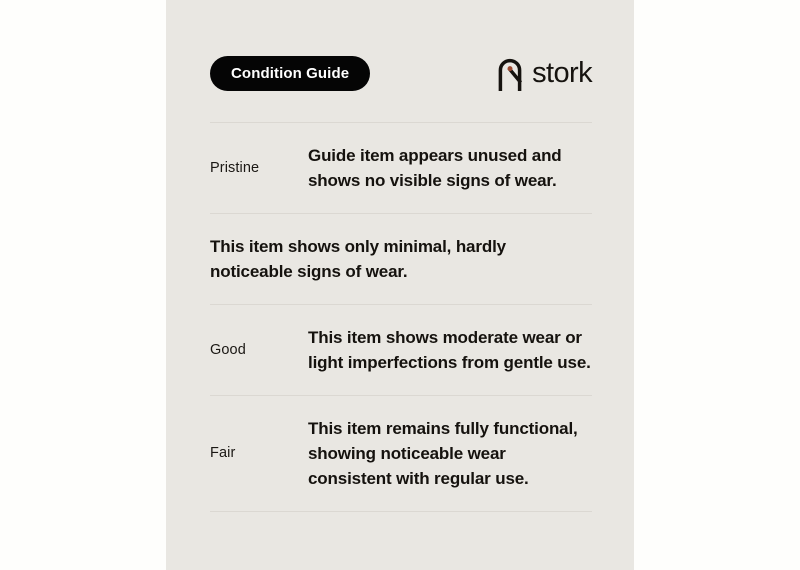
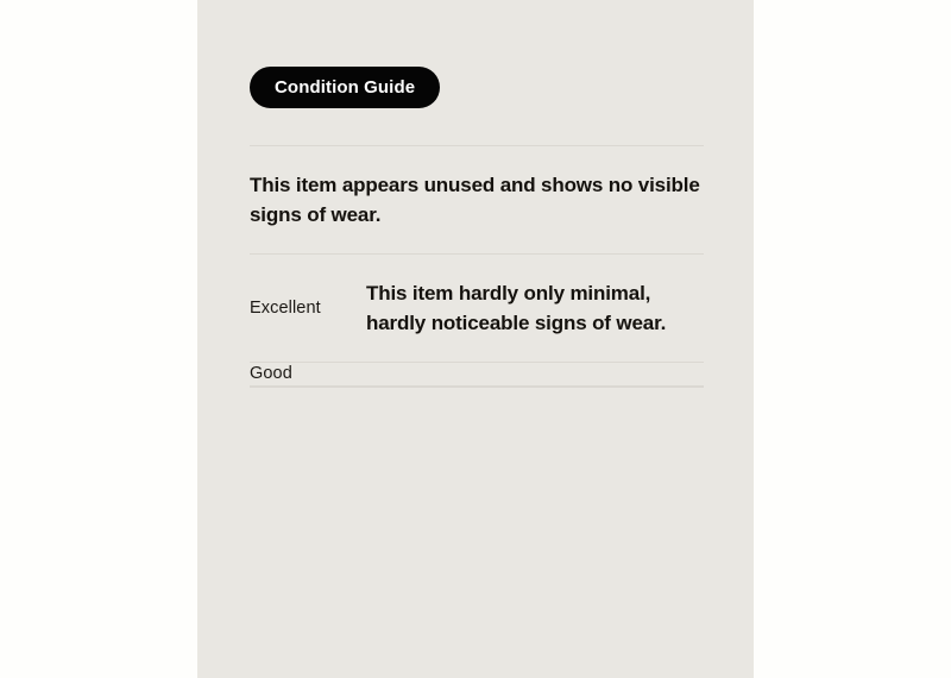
  Condition Guide
- stork
- Pristine
- Guide item appears unused and shows no visible signs of wear.
+ This item appears unused and shows no visible signs of wear.
+ Excellent
- This item shows only minimal, hardly noticeable signs of wear.
+ This item hardly only minimal, hardly noticeable signs of wear.
  Good
- This item shows moderate wear or light imperfections from gentle use.
- Fair
- This item remains fully functional, showing noticeable wear consistent with regular use.
